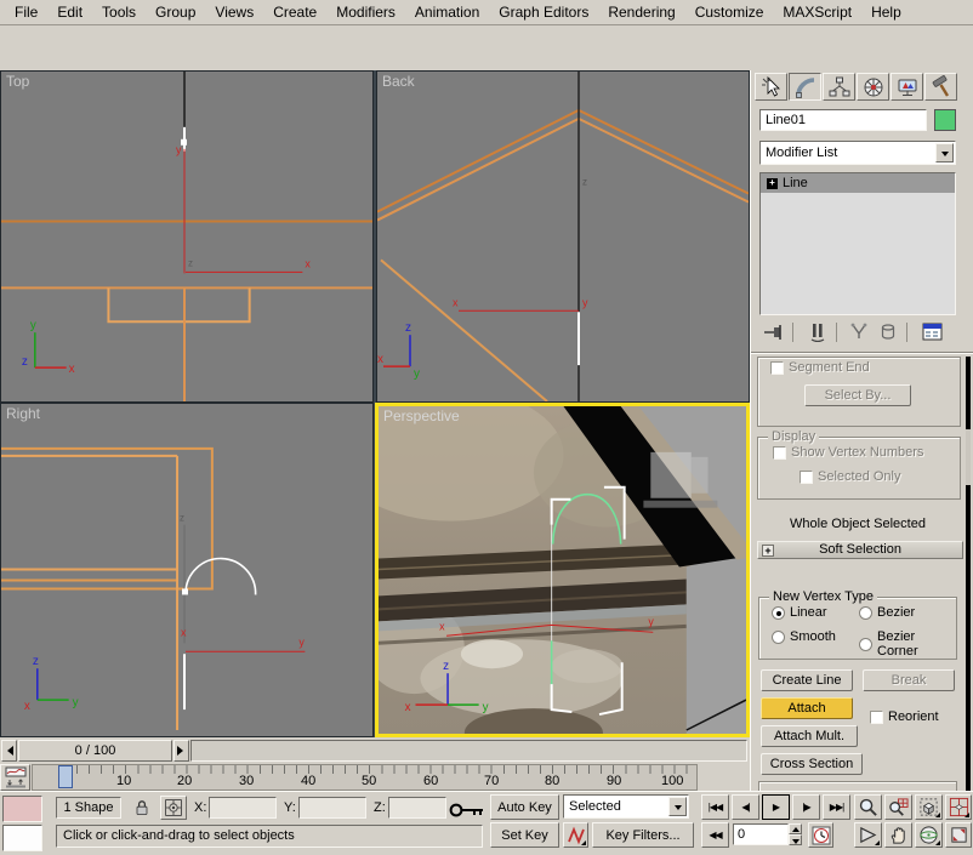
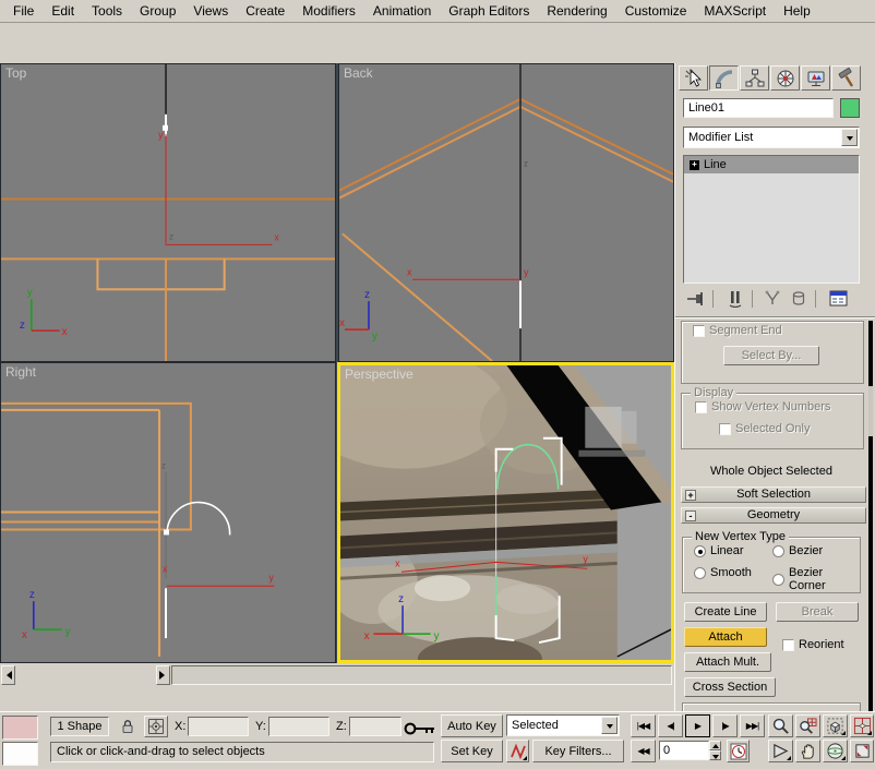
  File
  Edit
  Tools
  Group
  Views
  Create
  Modifiers
  Animation
  Graph Editors
  Rendering
  Customize
  MAXScript
  Help
  Top
  y
  z
  x
  y
  x
  z
  Back
  z
  x
  y
  z
  x
  y
  Right
  z
  x
  y
  z
  x
  y
  Perspective
  x
  y
  z
  x
  y
  Line01
  Modifier List
  +
  Line
  Segment End
  Select By...
  Display
  Show Vertex Numbers
  Selected Only
  Whole Object Selected
  +
  Soft Selection
+ -
+ Geometry
  New Vertex Type
  Linear
  Bezier
  Smooth
  Bezier Corner
  Create Line
  Break
  Attach
  Reorient
  Attach Mult.
  Cross Section
- 0 / 100
- 10
- 20
- 30
- 40
- 50
- 60
- 70
- 80
- 90
- 100
  1 Shape
  X:
  Y:
  Z:
  Click or click-and-drag to select objects
  Auto Key
  Selected
  Set Key
  Key Filters...
  |◀◀
  ◀|
  ▶
  |▶
  ▶▶|
  ◀◀
  0
